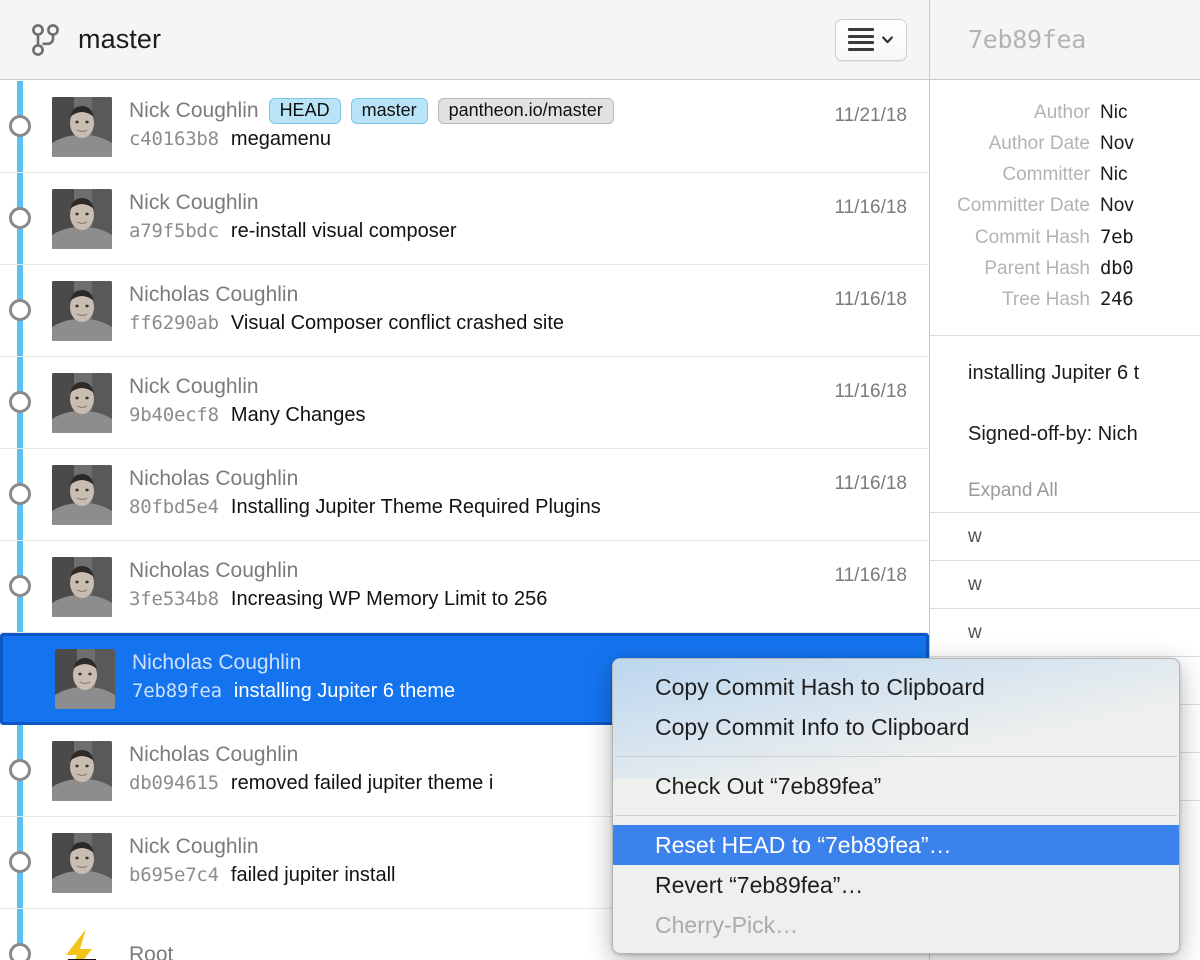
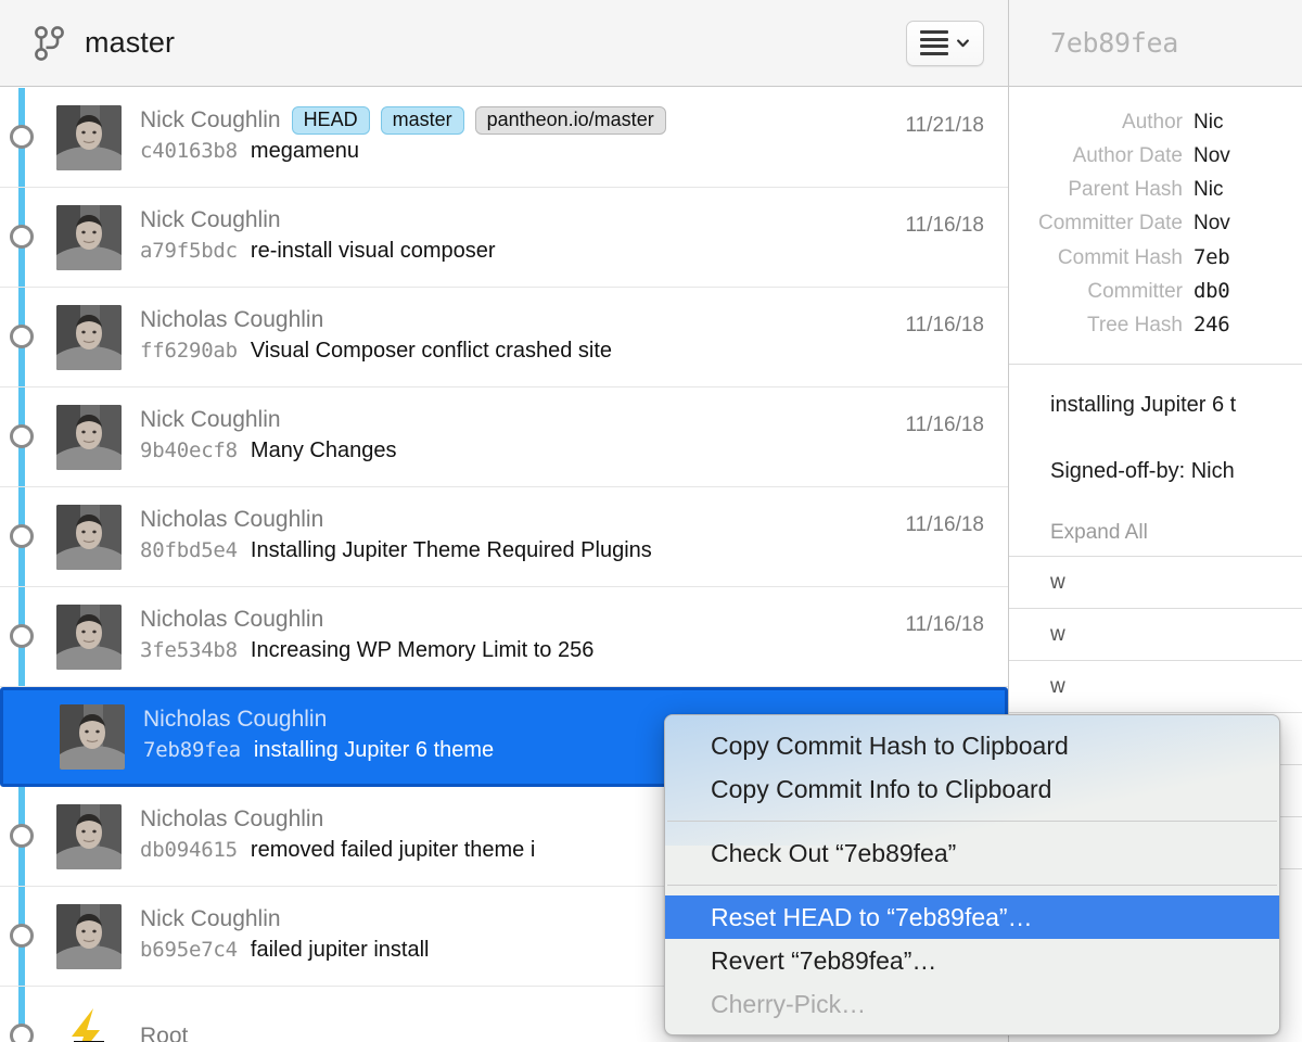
  master
  Nick Coughlin
  HEAD
  master
  pantheon.io/master
  c40163b8
  megamenu
  11/21/18
  Nick Coughlin
  a79f5bdc
  re-install visual composer
  11/16/18
  Nicholas Coughlin
  ff6290ab
  Visual Composer conflict crashed site
  11/16/18
  Nick Coughlin
  9b40ecf8
  Many Changes
  11/16/18
  Nicholas Coughlin
  80fbd5e4
  Installing Jupiter Theme Required Plugins
  11/16/18
  Nicholas Coughlin
  3fe534b8
  Increasing WP Memory Limit to 256
  11/16/18
  Nicholas Coughlin
  7eb89fea
  installing Jupiter 6 theme
  Nicholas Coughlin
  db094615
  removed failed jupiter theme i
  Nick Coughlin
  b695e7c4
  failed jupiter install
  Root
  7eb89fea
  Author
  Nic
  Author Date
  Nov
- Committer
+ Parent Hash
  Nic
  Committer Date
  Nov
  Commit Hash
  7eb
- Parent Hash
+ Committer
  db0
  Tree Hash
  246
  installing Jupiter 6 t
  Signed-off-by: Nich
  Expand All
  w
  w
  w
  Copy Commit Hash to Clipboard
  Copy Commit Info to Clipboard
  Check Out “7eb89fea”
  Reset HEAD to “7eb89fea”…
  Revert “7eb89fea”…
  Cherry-Pick…
